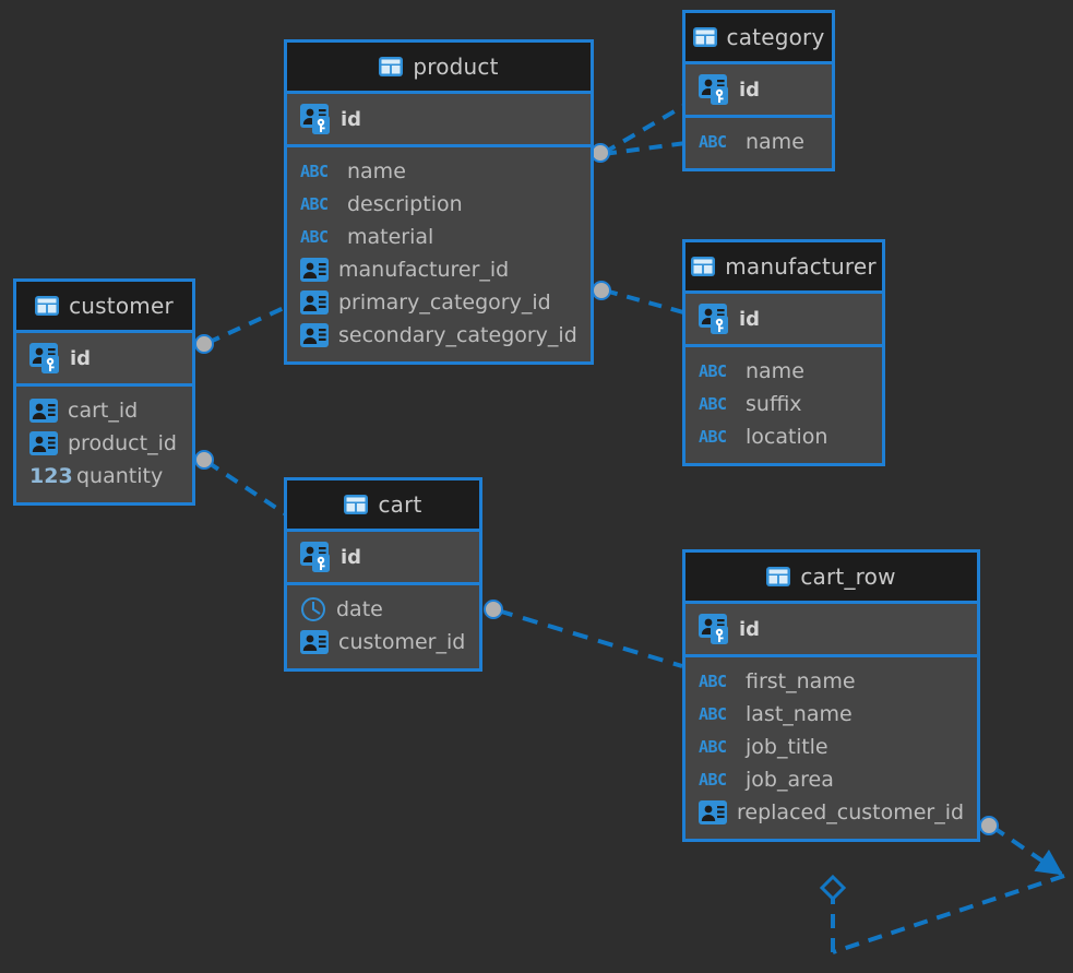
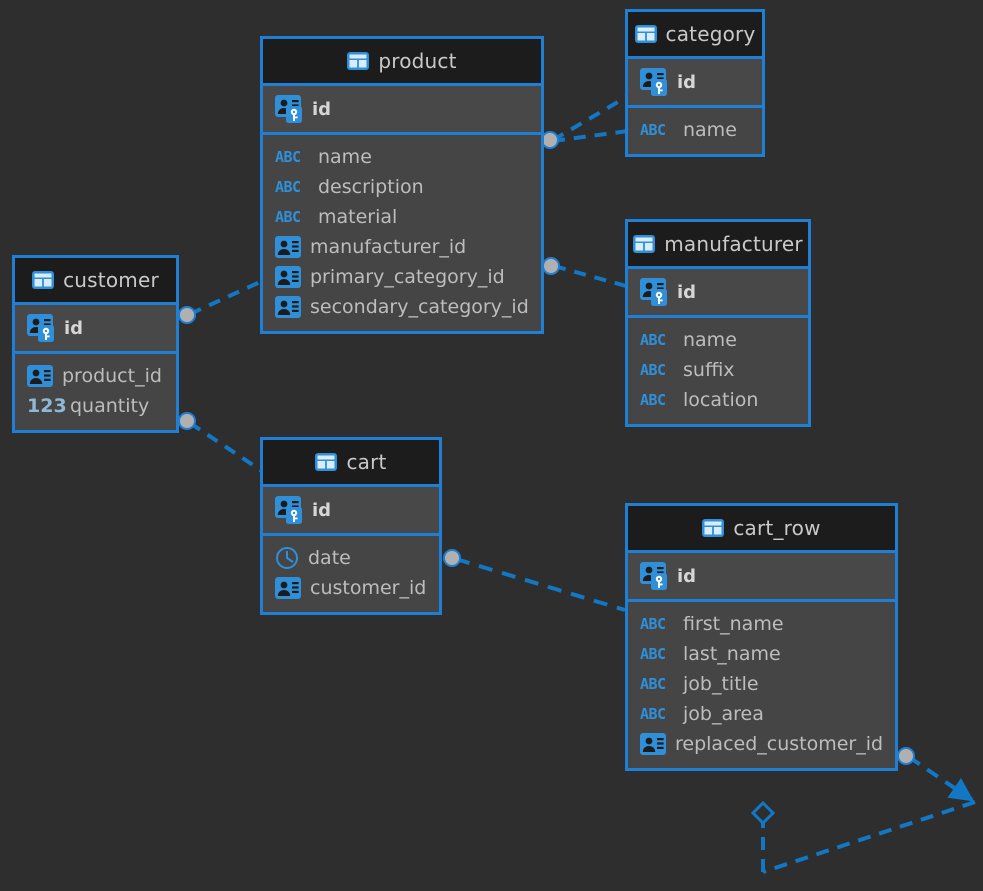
  product
  id
  ABC
  name
  ABC
  description
  ABC
  material
  manufacturer_id
  primary_category_id
  secondary_category_id
  category
  id
  ABC
  name
  manufacturer
  id
  ABC
  name
  ABC
  suffix
  ABC
  location
  customer
  id
- cart_id
  product_id
  123
  quantity
  cart
  id
  date
  customer_id
  cart_row
  id
  ABC
  first_name
  ABC
  last_name
  ABC
  job_title
  ABC
  job_area
  replaced_customer_id
